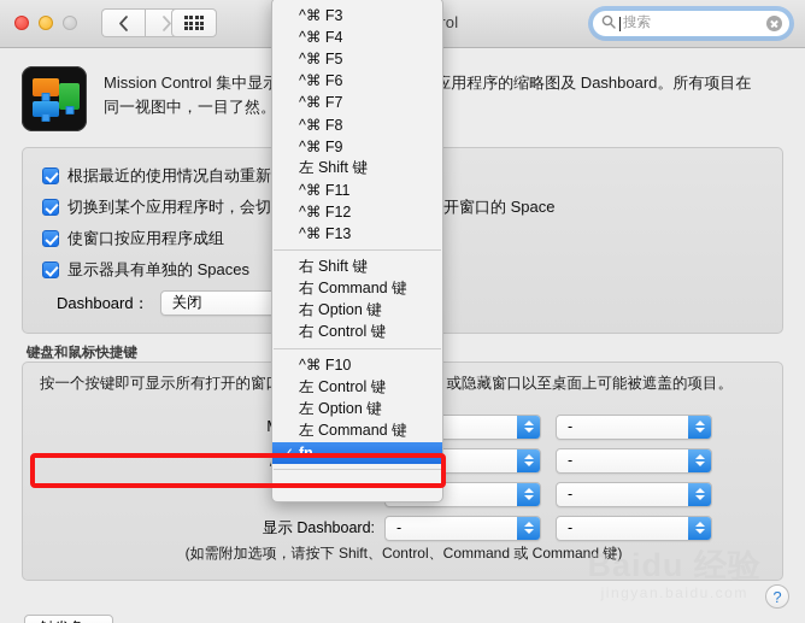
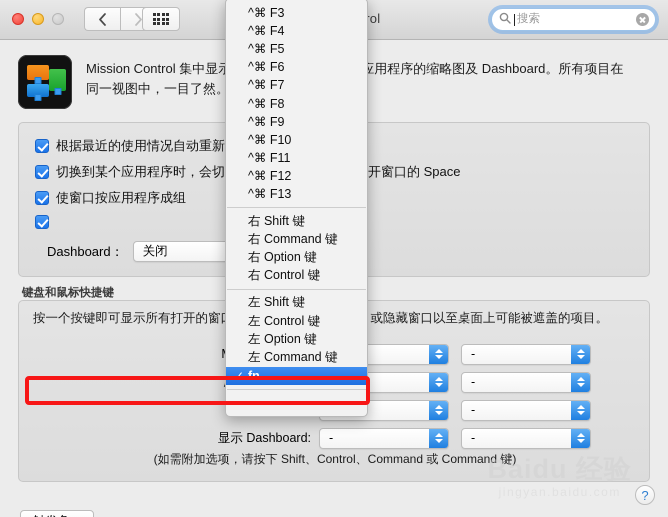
  搜索
  Mission Control 集中显用程序的缩略图及 Dashboard。所有项目在
  同一视图中，一目了然。
  使窗口按应用程序成组
- 显示器具有单独的 Spaces
  Dashboard：
  关闭
  键盘和鼠标快捷键
  按一个按键即可显示所有打开的窗或隐藏窗口以至桌面上可能被遮盖的项目。
  -
  -
  -
  显示 Dashboard:
  -
  -
  (如需附加选项，请按下 Shift、Control、Command 或 Command 键)
  Baidu 经验
  ?
  ^⌘ F3
  ^⌘ F4
  ^⌘ F5
  ^⌘ F6
  ^⌘ F7
  ^⌘ F8
  ^⌘ F9
- 左 Shift 键
+ ^⌘ F10
  ^⌘ F11
  ^⌘ F12
  ^⌘ F13
  右 Shift 键
  右 Command 键
  右 Option 键
  右 Control 键
- ^⌘ F10
+ 左 Shift 键
  左 Control 键
  左 Option 键
  左 Command 键
  ✓
  fn
  -
